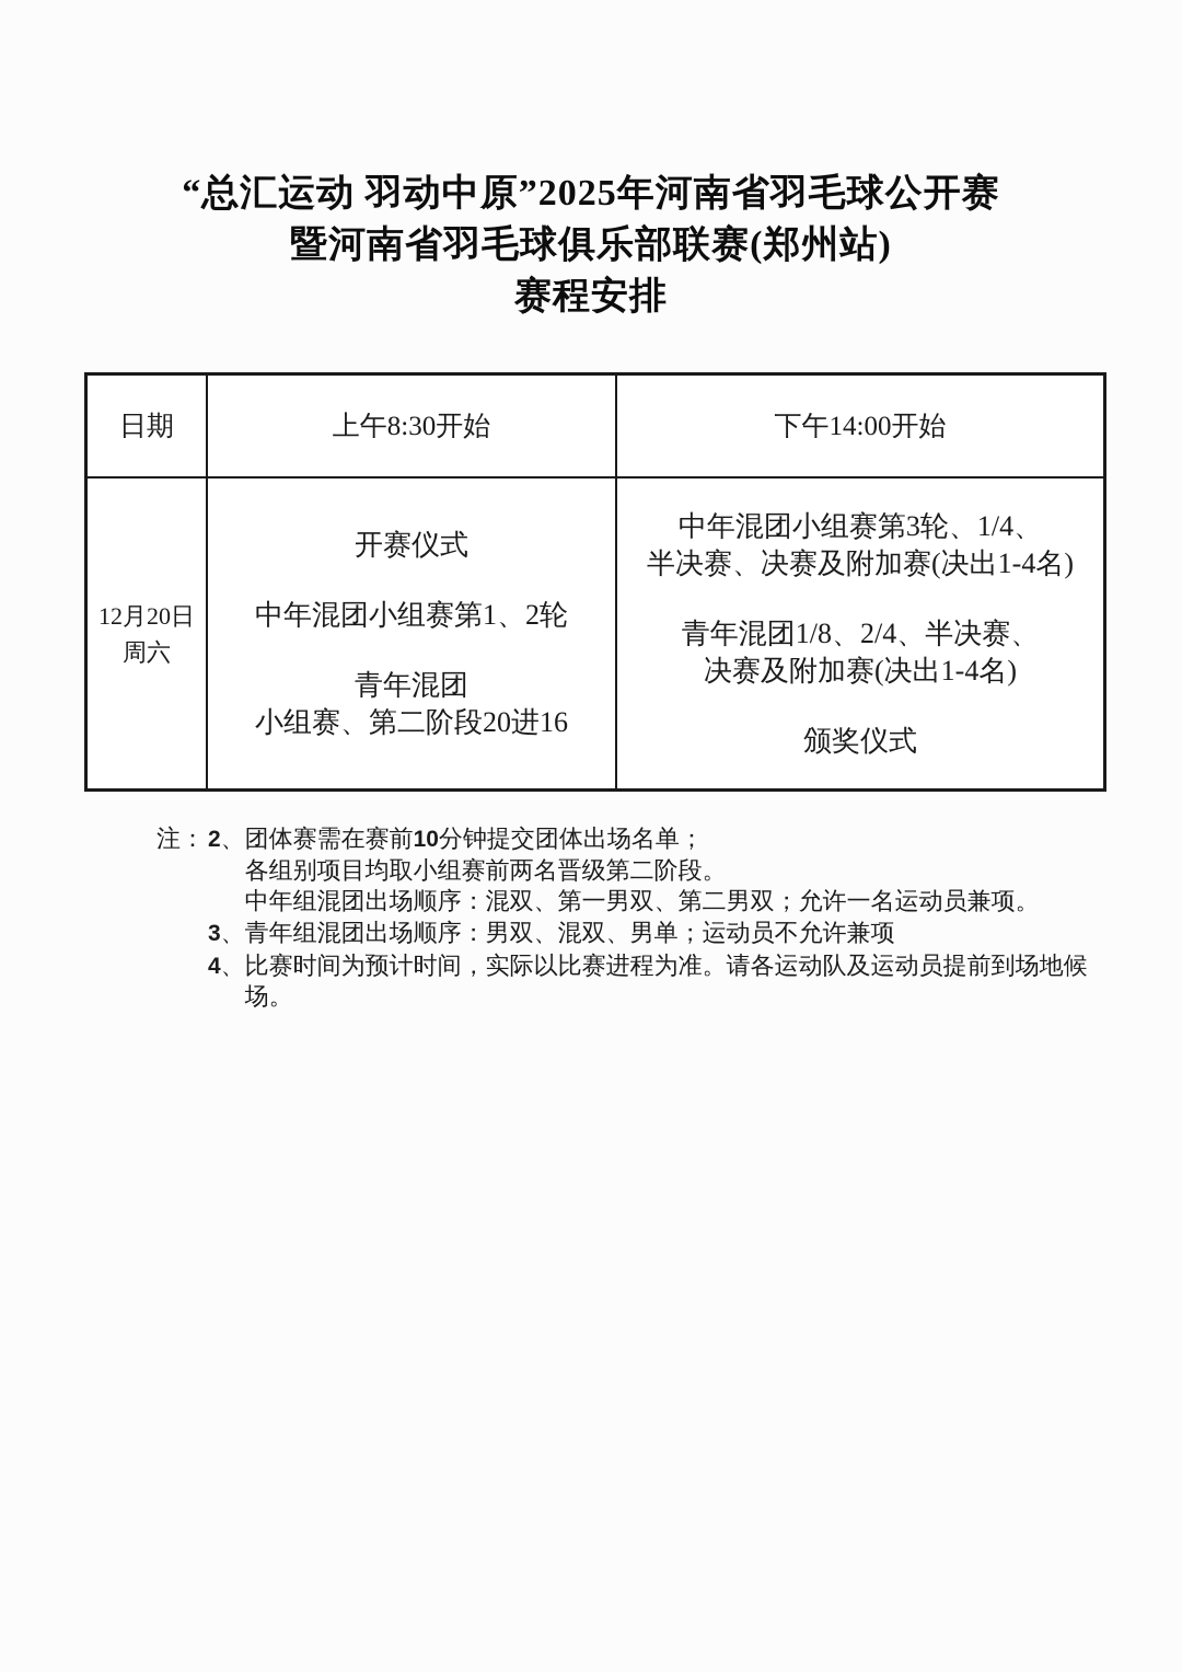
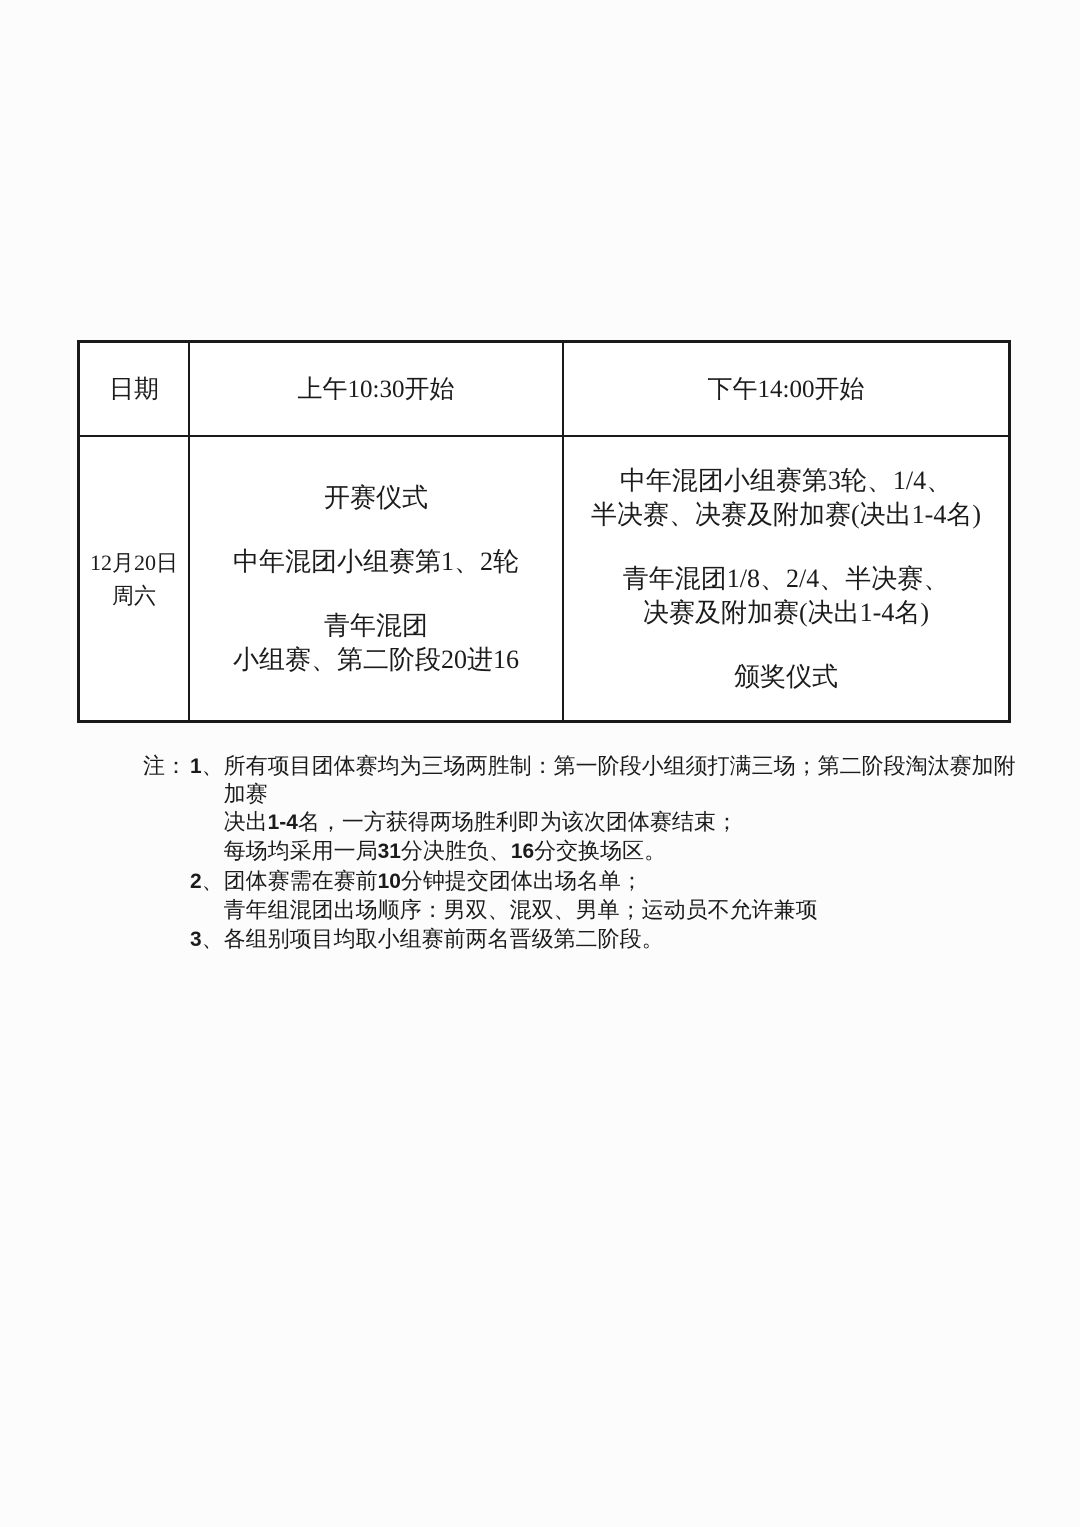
- “总汇运动 羽动中原”2025年河南省羽毛球公开赛
- 暨河南省羽毛球俱乐部联赛(郑州站)
- 赛程安排
- 日期	上午8:30开始	下午14:00开始
+ 日期	上午10:30开始	下午14:00开始
  12月20日 周六	开赛仪式 中年混团小组赛第1、2轮 青年混团 小组赛、第二阶段20进16	中年混团小组赛第3轮、1/4、 半决赛、决赛及附加赛(决出1-4名) 青年混团1/8、2/4、半决赛、 决赛及附加赛(决出1-4名) 颁奖仪式
  注：
+ 1、
+ 所有项目团体赛均为三场两胜制：第一阶段小组须打满三场；第二阶段淘汰赛加附加赛
+ 决出1-4名，一方获得两场胜利即为该次团体赛结束；
+ 每场均采用一局31分决胜负、16分交换场区。
  2、
  团体赛需在赛前10分钟提交团体出场名单；
- 各组别项目均取小组赛前两名晋级第二阶段。
+ 青年组混团出场顺序：男双、混双、男单；运动员不允许兼项
- 中年组混团出场顺序：混双、第一男双、第二男双；允许一名运动员兼项。
  3、
- 青年组混团出场顺序：男双、混双、男单；运动员不允许兼项
+ 各组别项目均取小组赛前两名晋级第二阶段。
- 4、
- 比赛时间为预计时间，实际以比赛进程为准。请各运动队及运动员提前到场地候场。
